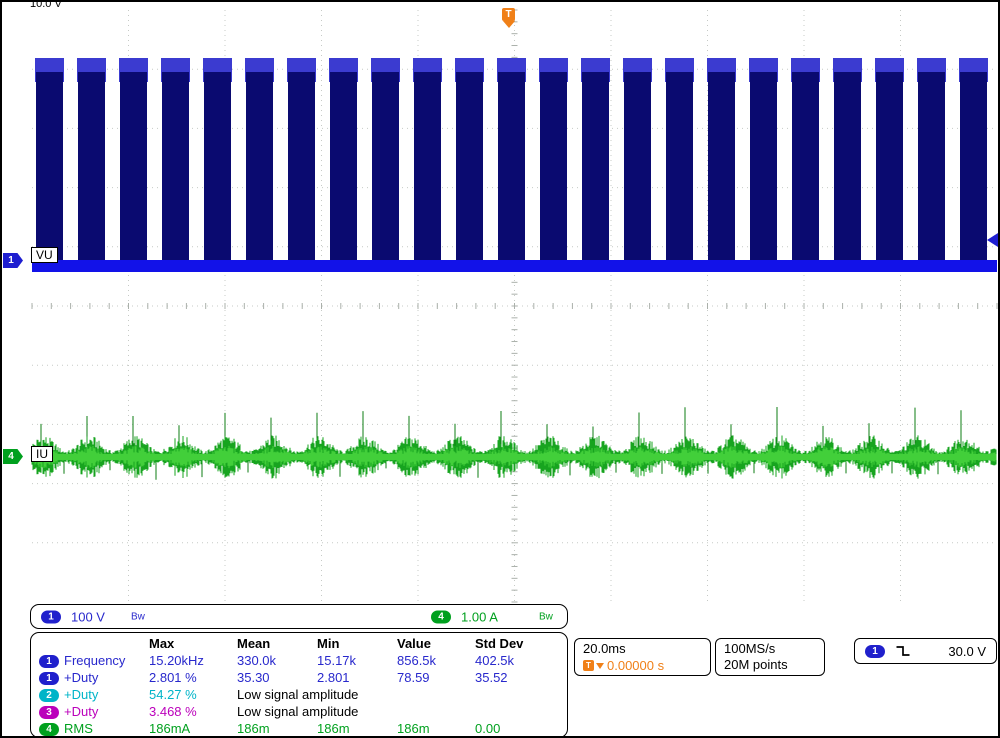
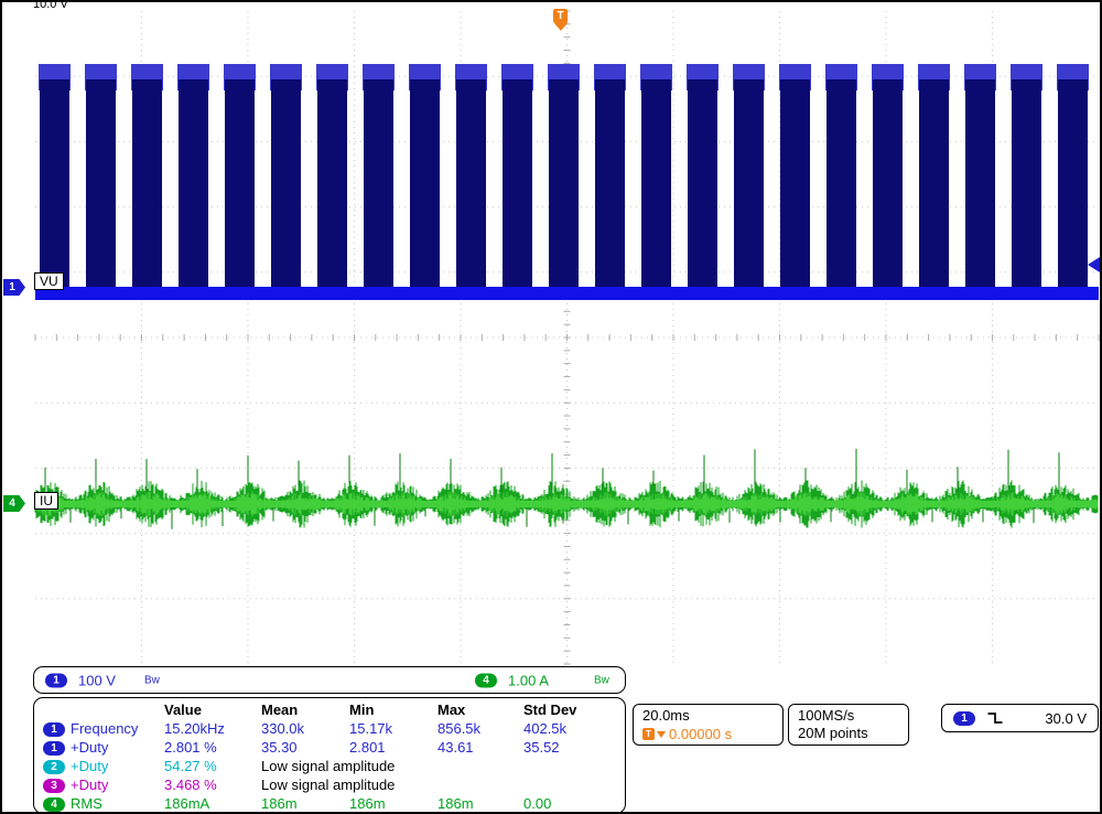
  10.0 V
  T
  1
  VU
  4
  IU
  1
  100 V
  Bw
  4
  1.00 A
  Bw
- Max
+ Value
  Mean
  Min
- Value
+ Max
  Std Dev
  1 Frequency
  15.20kHz
  330.0k
  15.17k
  856.5k
  402.5k
  1 +Duty
  2.801 %
  35.30
  2.801
- 78.59
+ 43.61
  35.52
  2 +Duty
  54.27 %
  Low signal amplitude
  3 +Duty
  3.468 %
  Low signal amplitude
  4 RMS
  186mA
  186m
  186m
  186m
  0.00
  20.0ms
  T
  0.00000 s
  100MS/s
  20M points
  1
  30.0 V
